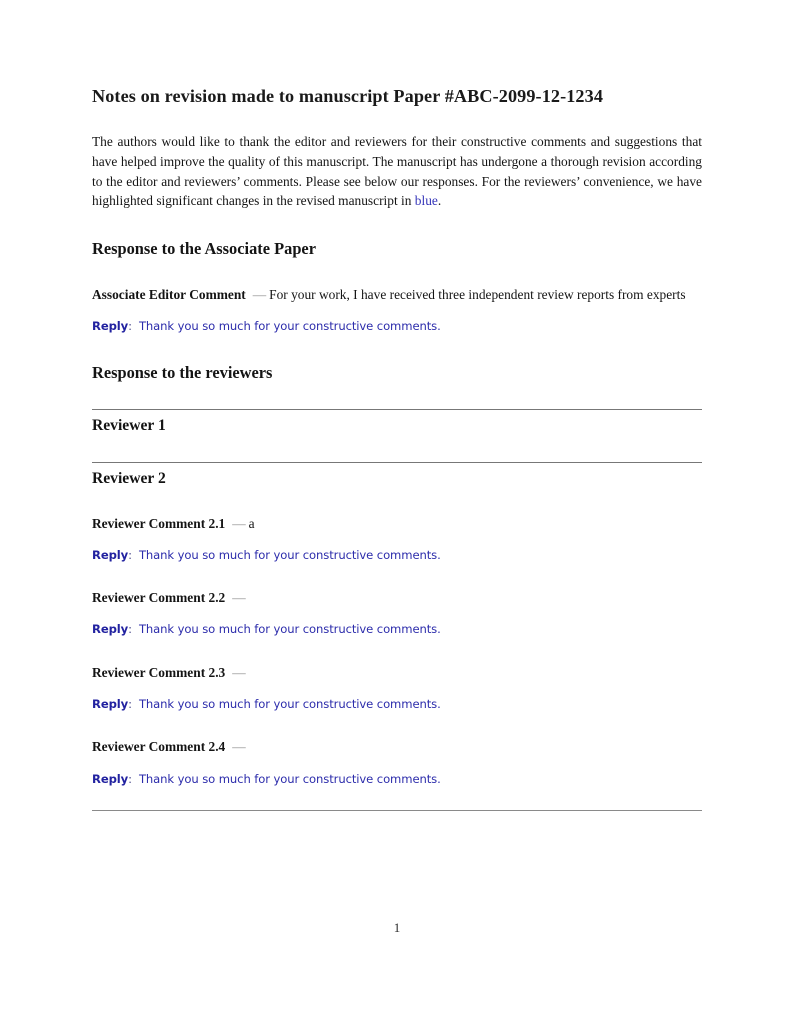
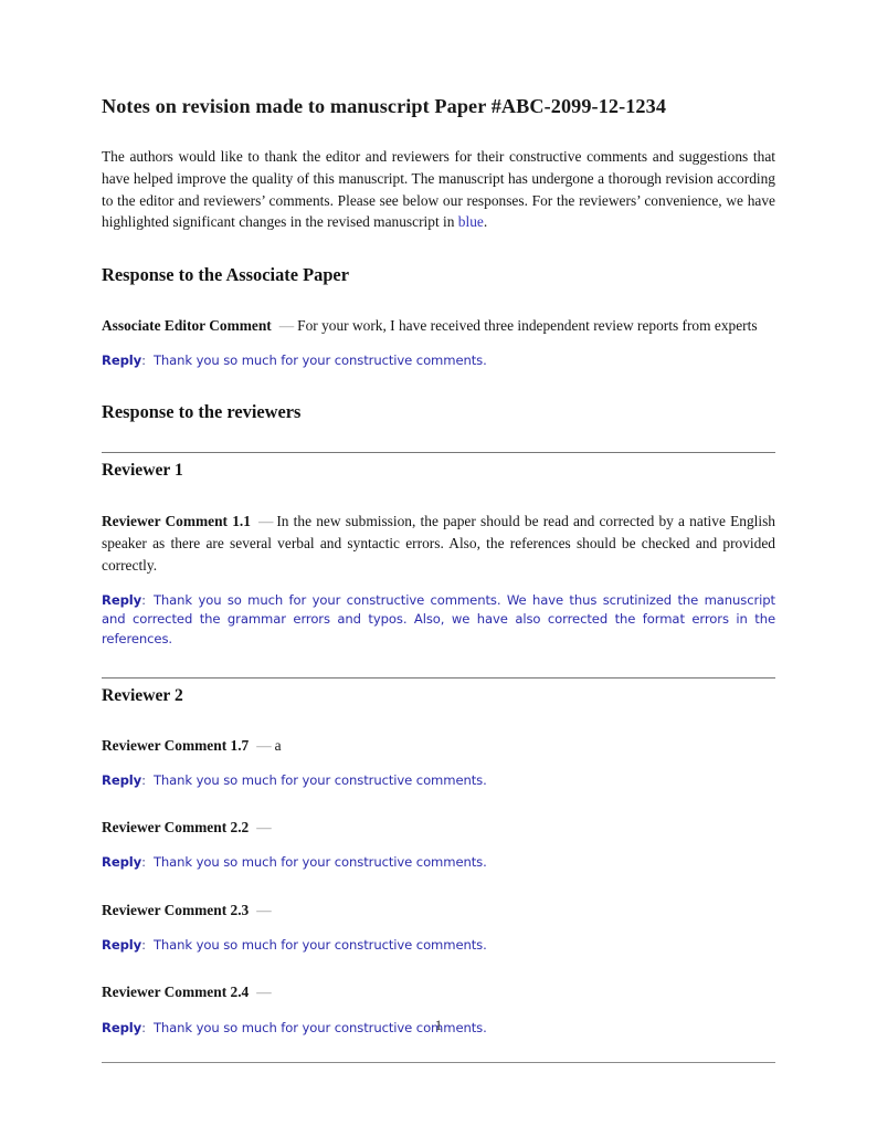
  Notes on revision made to manuscript Paper #ABC-2099-12-1234
  The authors would like to thank the editor and reviewers for their constructive comments and suggestions that have helped improve the quality of this manuscript. The manuscript has undergone a thorough revision according to the editor and reviewers’ comments. Please see below our responses. For the reviewers’ convenience, we have highlighted significant changes in the revised manuscript in blue.
  Response to the Associate Paper
  Associate Editor Comment — For your work, I have received three independent review reports from experts
  Reply: Thank you so much for your constructive comments.
  Response to the reviewers
  Reviewer 1
+ Reviewer Comment 1.1 — In the new submission, the paper should be read and corrected by a native English speaker as there are several verbal and syntactic errors. Also, the references should be checked and provided correctly.
+ Reply: Thank you so much for your constructive comments. We have thus scrutinized the manuscript and corrected the grammar errors and typos. Also, we have also corrected the format errors in the references.
  Reviewer 2
- Reviewer Comment 2.1 — a
+ Reviewer Comment 1.7 — a
  Reply: Thank you so much for your constructive comments.
  Reviewer Comment 2.2 —
  Reply: Thank you so much for your constructive comments.
  Reviewer Comment 2.3 —
  Reply: Thank you so much for your constructive comments.
  Reviewer Comment 2.4 —
  Reply: Thank you so much for your constructive comments.
  1
